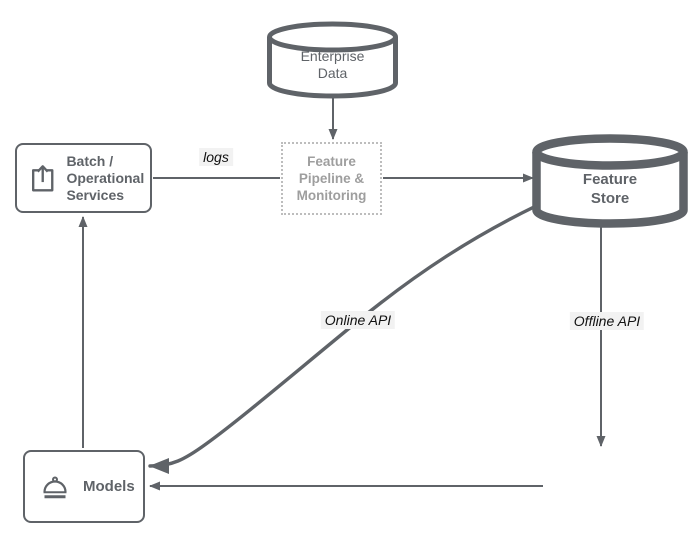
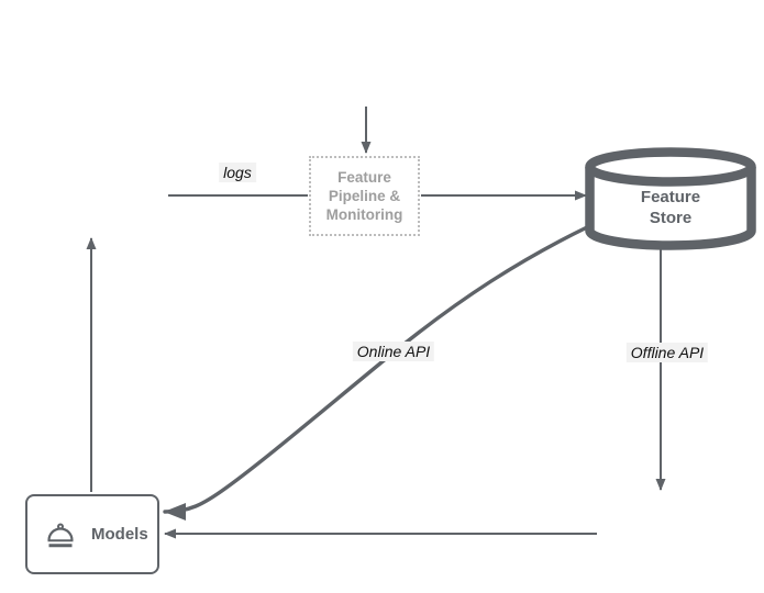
- Enterprise Data
- Batch / Operational Services
  Feature Pipeline & Monitoring
  Feature Store
  Models
  logs
  Online API
  Offline API
